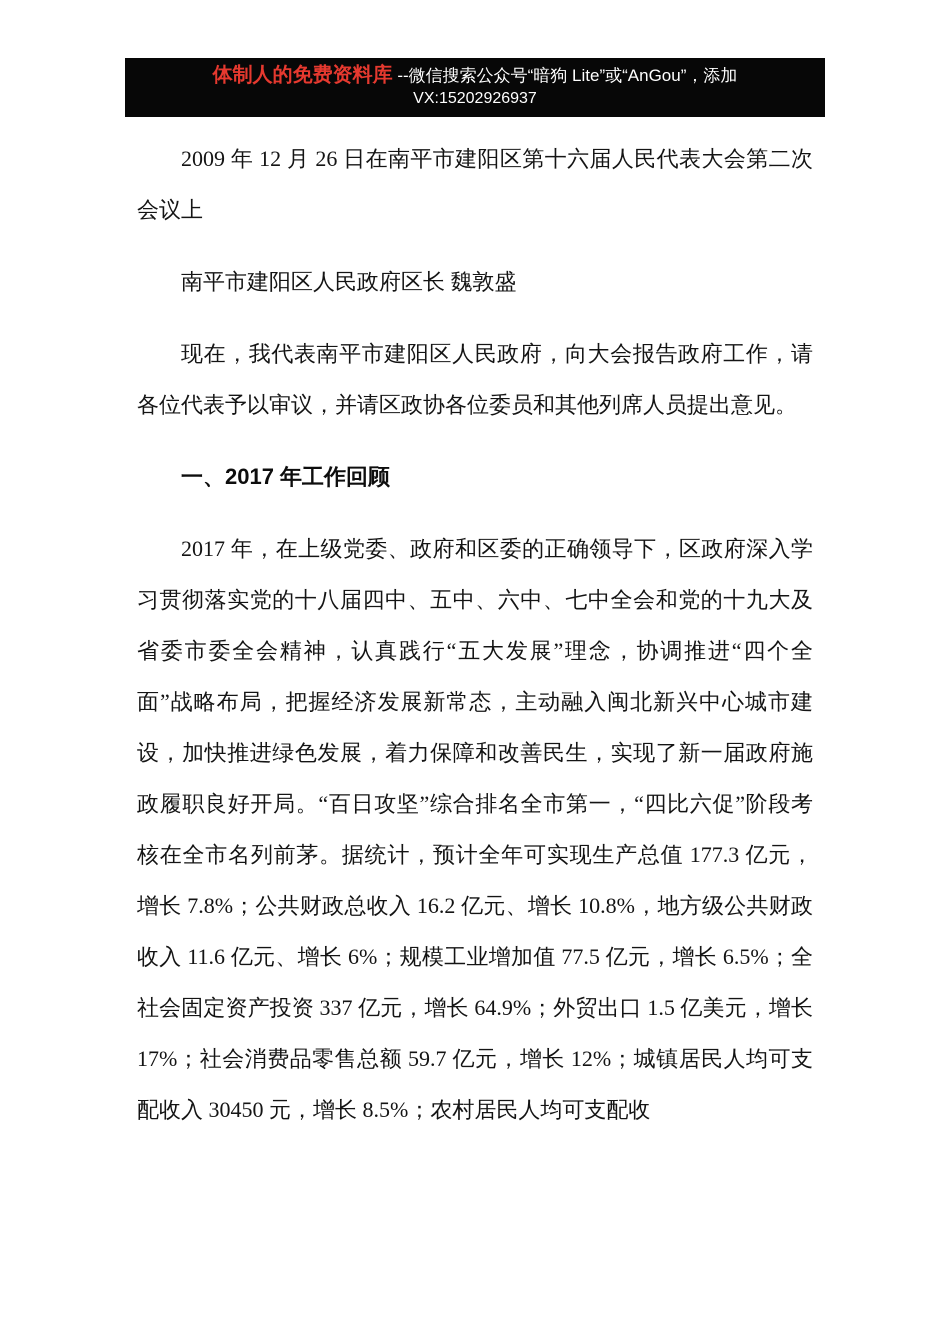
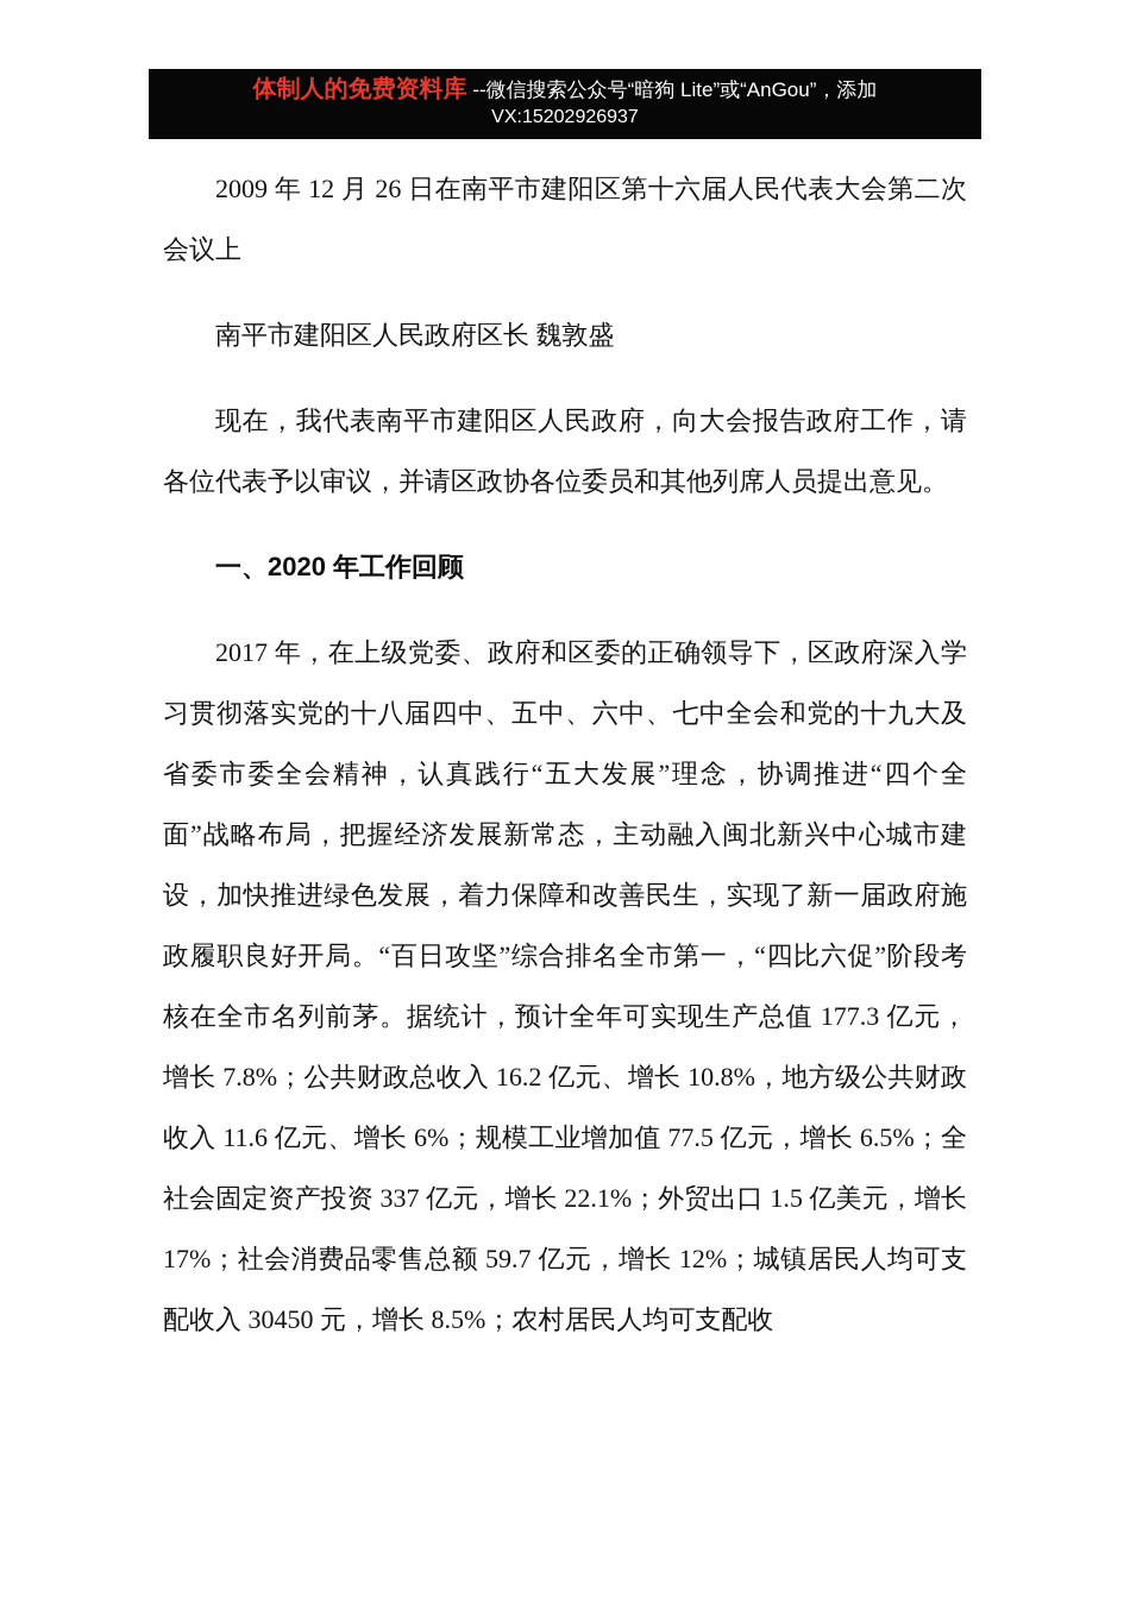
  体制人的免费资料库 --微信搜索公众号“暗狗 Lite”或“AnGou”，添加
  VX:15202926937
  2009 年 12 月 26 日在南平市建阳区第十六届人民代表大会第二次会议上
  南平市建阳区人民政府区长 魏敦盛
  现在，我代表南平市建阳区人民政府，向大会报告政府工作，请各位代表予以审议，并请区政协各位委员和其他列席人员提出意见。
- 一、2017 年工作回顾
+ 一、2020 年工作回顾
- 2017 年，在上级党委、政府和区委的正确领导下，区政府深入学习贯彻落实党的十八届四中、五中、六中、七中全会和党的十九大及省委市委全会精神，认真践行“五大发展”理念，协调推进“四个全面”战略布局，把握经济发展新常态，主动融入闽北新兴中心城市建设，加快推进绿色发展，着力保障和改善民生，实现了新一届政府施政履职良好开局。“百日攻坚”综合排名全市第一，“四比六促”阶段考核在全市名列前茅。据统计，预计全年可实现生产总值 177.3 亿元，增长 7.8%；公共财政总收入 16.2 亿元、增长 10.8%，地方级公共财政收入 11.6 亿元、增长 6%；规模工业增加值 77.5 亿元，增长 6.5%；全社会固定资产投资 337 亿元，增长 64.9%；外贸出口 1.5 亿美元，增长 17%；社会消费品零售总额 59.7 亿元，增长 12%；城镇居民人均可支配收入 30450 元，增长 8.5%；农村居民人均可支配收
+ 2017 年，在上级党委、政府和区委的正确领导下，区政府深入学习贯彻落实党的十八届四中、五中、六中、七中全会和党的十九大及省委市委全会精神，认真践行“五大发展”理念，协调推进“四个全面”战略布局，把握经济发展新常态，主动融入闽北新兴中心城市建设，加快推进绿色发展，着力保障和改善民生，实现了新一届政府施政履职良好开局。“百日攻坚”综合排名全市第一，“四比六促”阶段考核在全市名列前茅。据统计，预计全年可实现生产总值 177.3 亿元，增长 7.8%；公共财政总收入 16.2 亿元、增长 10.8%，地方级公共财政收入 11.6 亿元、增长 6%；规模工业增加值 77.5 亿元，增长 6.5%；全社会固定资产投资 337 亿元，增长 22.1%；外贸出口 1.5 亿美元，增长 17%；社会消费品零售总额 59.7 亿元，增长 12%；城镇居民人均可支配收入 30450 元，增长 8.5%；农村居民人均可支配收
